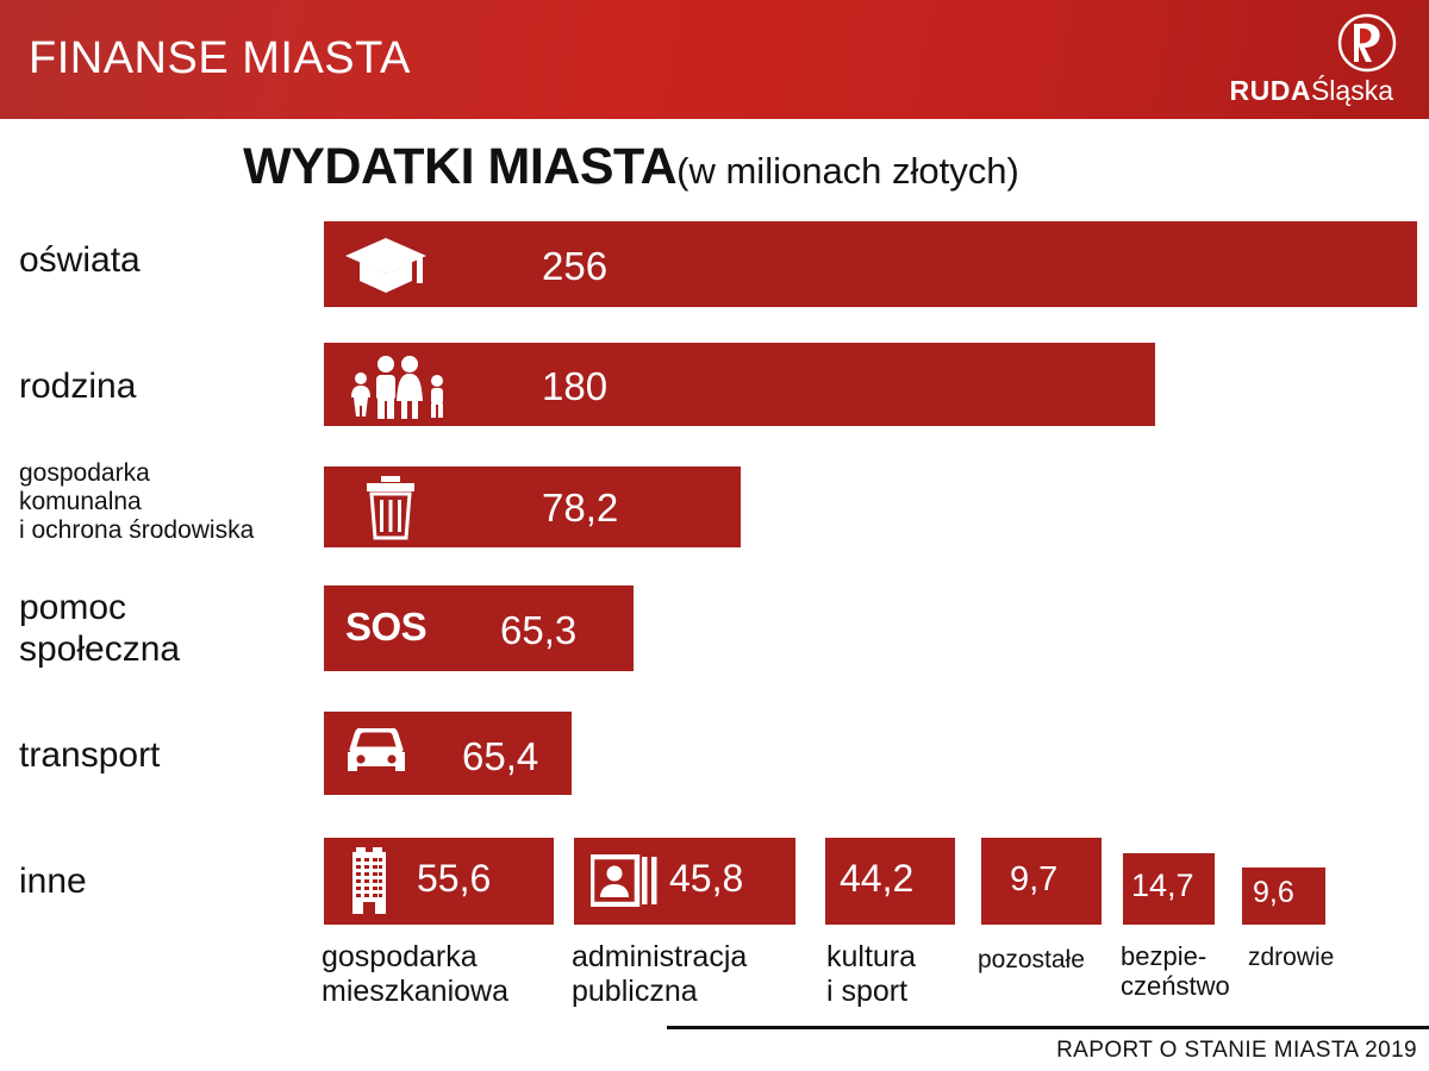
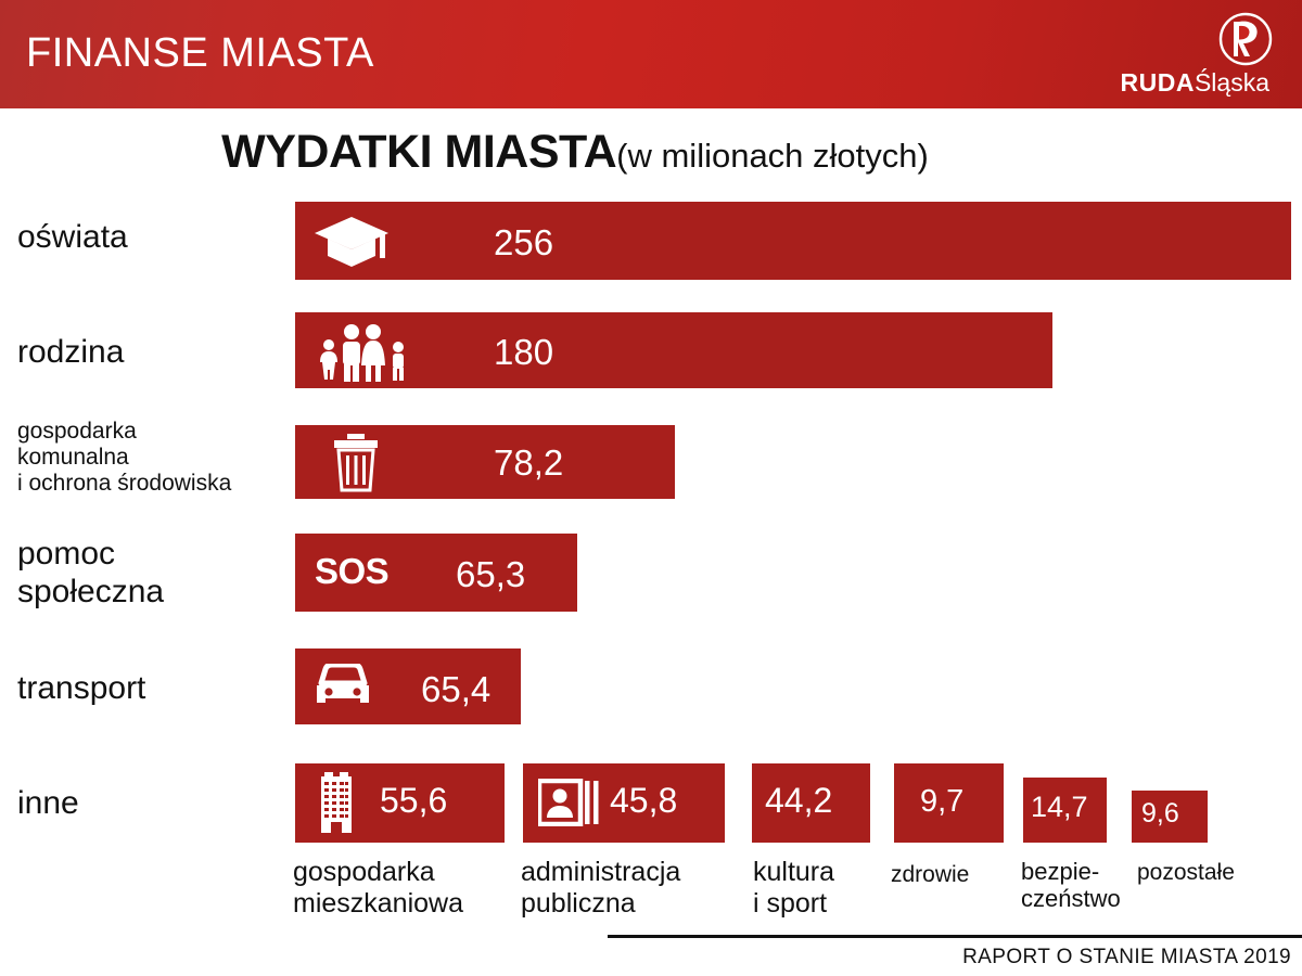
  FINANSE MIASTA
  RUDAŚląska
  WYDATKI MIASTA(w milionach złotych)
  oświata
  256
  rodzina
  180
  gospodarka
  komunalna
  i ochrona środowiska
  78,2
  pomoc
  społeczna
  SOS
  65,3
  transport
  65,4
  inne
  55,6
  gospodarka
  mieszkaniowa
  45,8
  administracja
  publiczna
  44,2
  kultura
  i sport
  9,7
- pozostałe
+ zdrowie
  14,7
  bezpie-
  czeństwo
  9,6
- zdrowie
+ pozostałe
  RAPORT O STANIE MIASTA 2019
